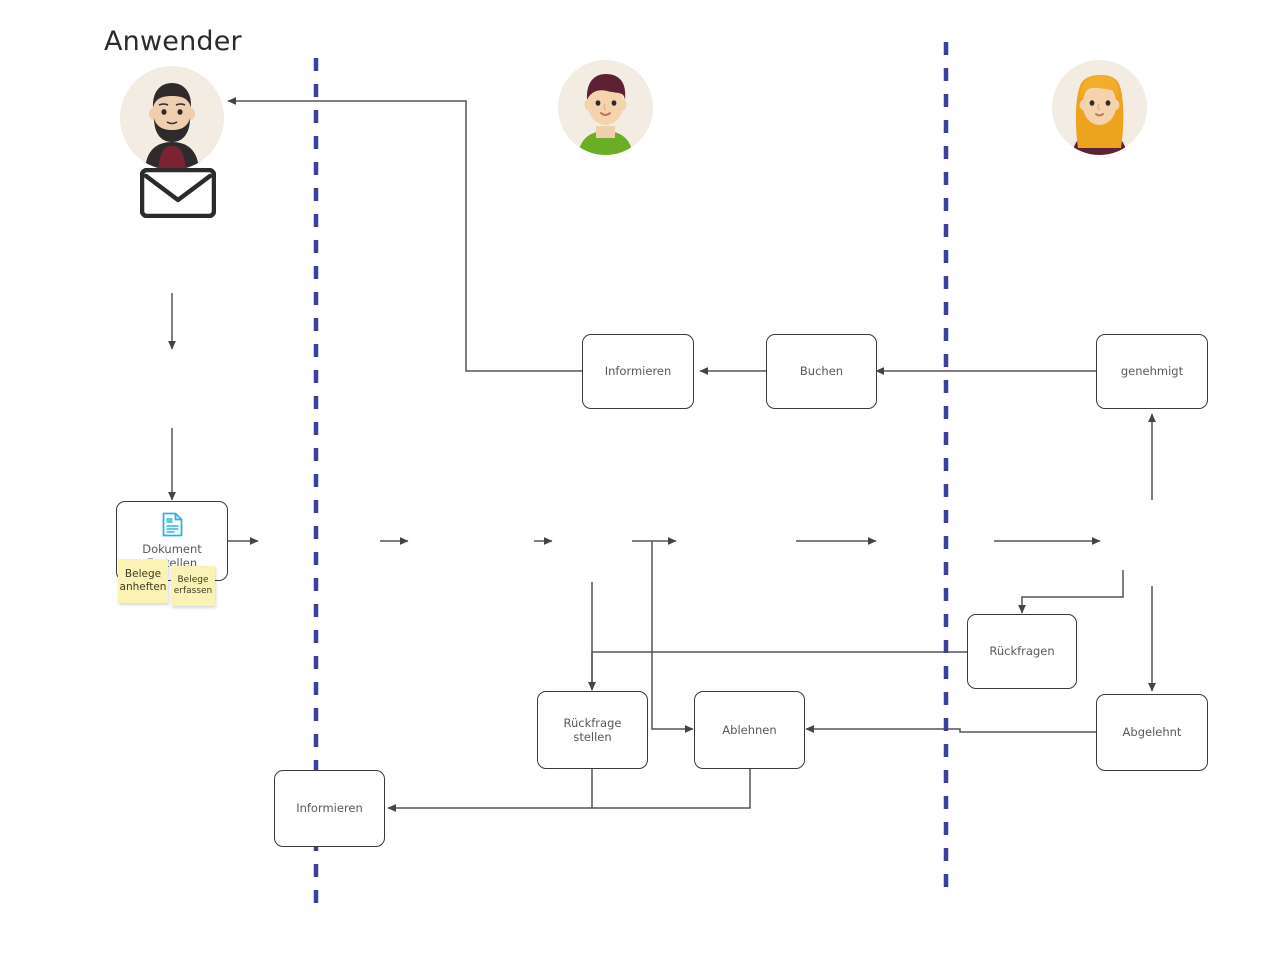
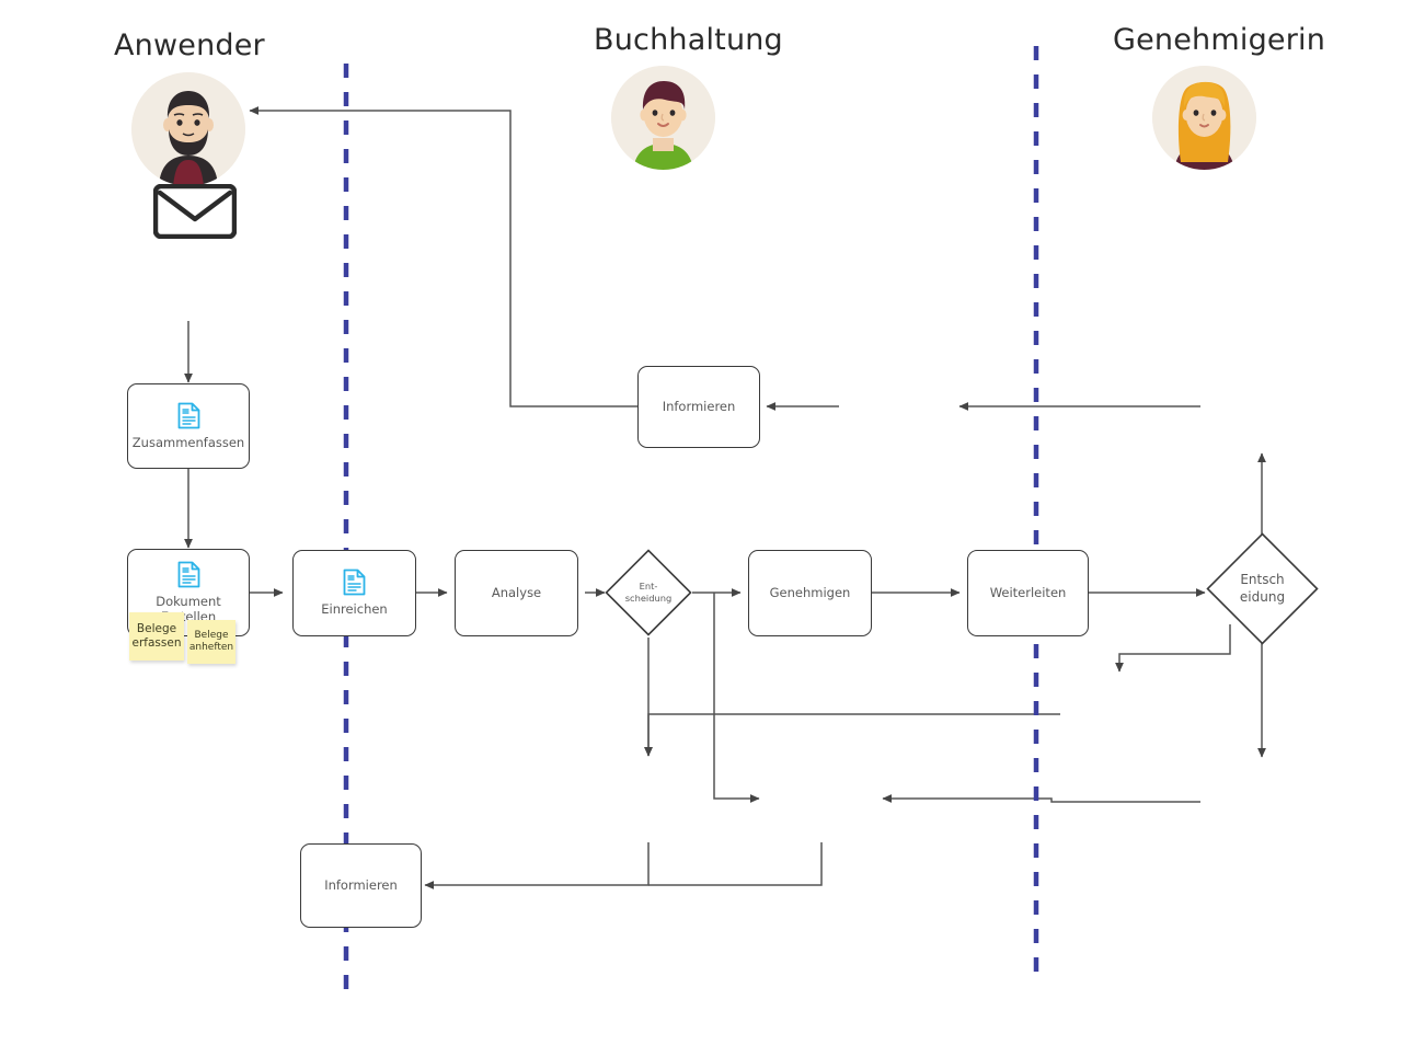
  Anwender
+ Buchhaltung
+ Genehmigerin
+ Zusammenfassen
  Dokument ellen
  Belege
- anheften
+ erfassen
  Belege
- erfassen
+ anheften
+ Einreichen
+ Analyse
+ Ent-
+ scheidung
+ Genehmigen
+ Weiterleiten
+ Entsch
+ eidung
  Informieren
- Buchen
- genehmigt
- Rückfragen
- Abgelehnt
- Rückfrage stellen
- Ablehnen
  Informieren
